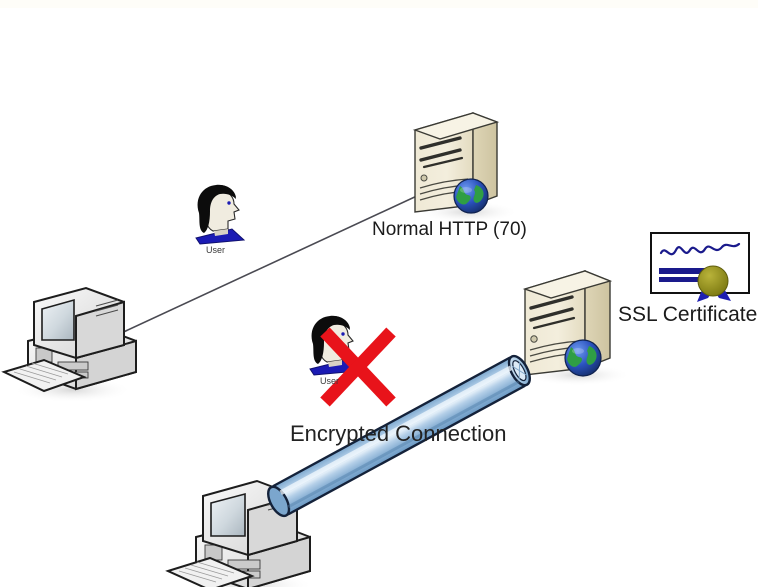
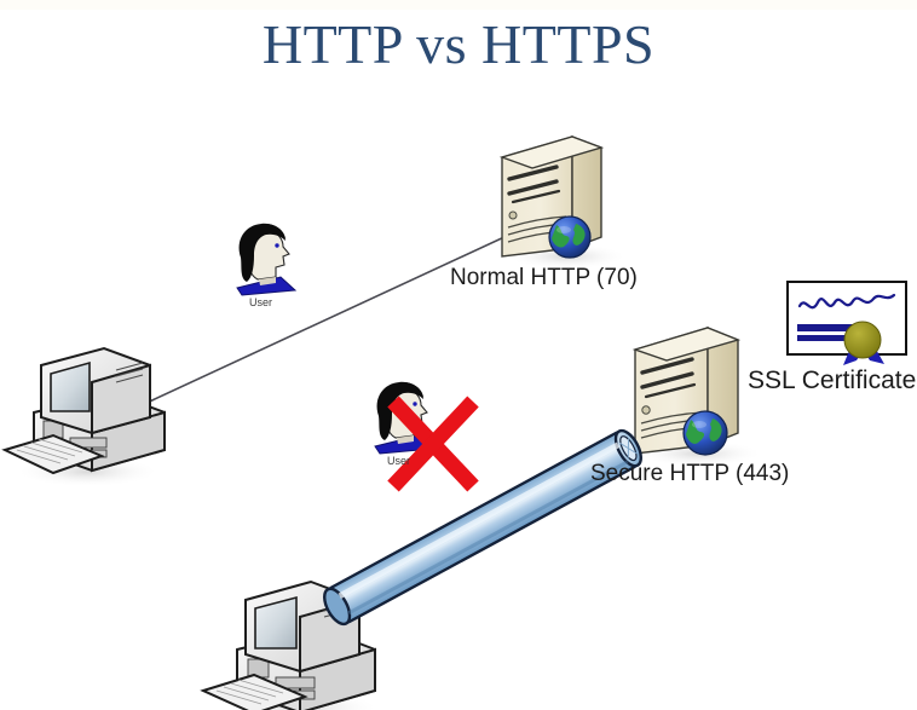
+ HTTP vs HTTPS
  Normal HTTP (70)
+ Secure HTTP (443)
  SSL Certificate
- Encrypted Connection
  User
  User
